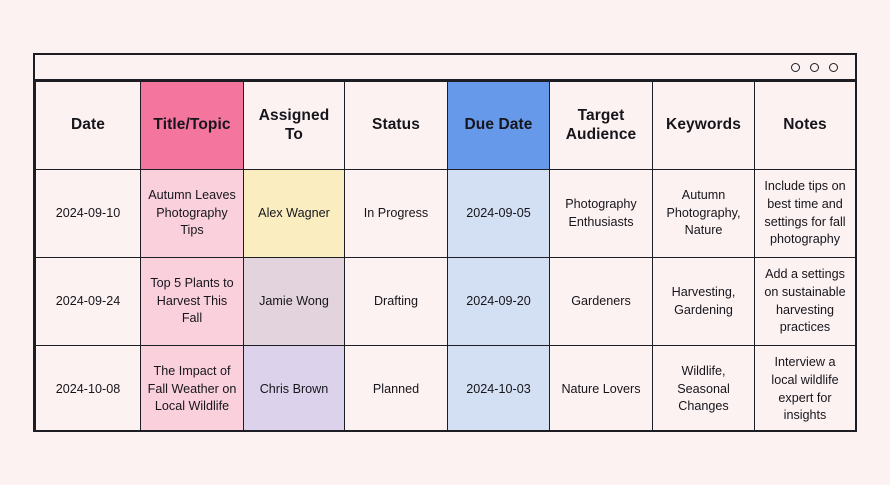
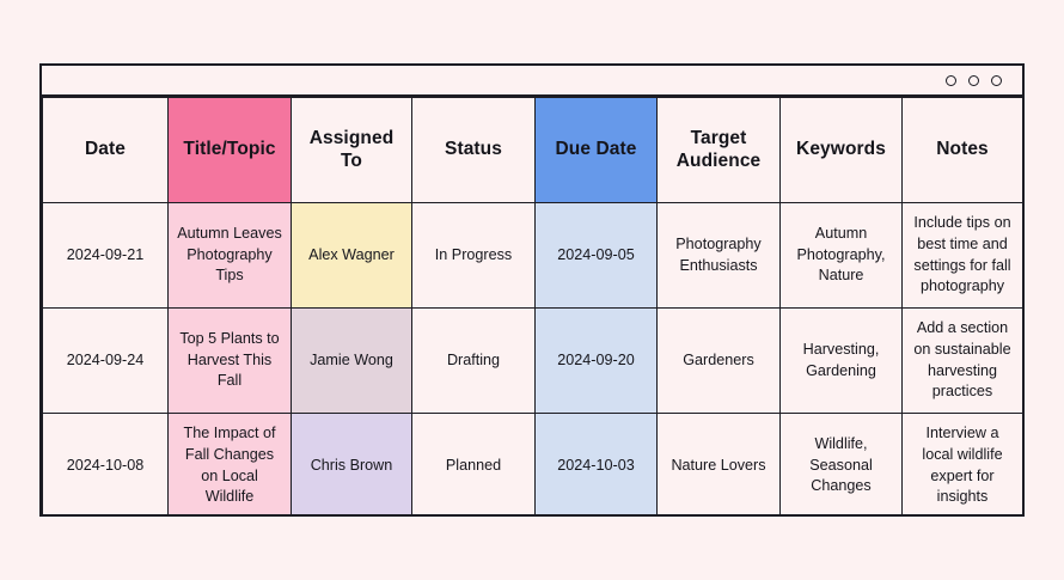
  Date	Title/Topic	Assigned To	Status	Due Date	Target Audience	Keywords	Notes
- 2024-09-10	Autumn Leaves Photography Tips	Alex Wagner	In Progress	2024-09-05	Photography Enthusiasts	Autumn Photography, Nature	Include tips on best time and settings for fall photography
+ 2024-09-21	Autumn Leaves Photography Tips	Alex Wagner	In Progress	2024-09-05	Photography Enthusiasts	Autumn Photography, Nature	Include tips on best time and settings for fall photography
- 2024-09-24	Top 5 Plants to Harvest This Fall	Jamie Wong	Drafting	2024-09-20	Gardeners	Harvesting, Gardening	Add a settings on sustainable harvesting practices
+ 2024-09-24	Top 5 Plants to Harvest This Fall	Jamie Wong	Drafting	2024-09-20	Gardeners	Harvesting, Gardening	Add a section on sustainable harvesting practices
- 2024-10-08	The Impact of Fall Weather on Local Wildlife	Chris Brown	Planned	2024-10-03	Nature Lovers	Wildlife, Seasonal Changes	Interview a local wildlife expert for insights
+ 2024-10-08	The Impact of Fall Changes on Local Wildlife	Chris Brown	Planned	2024-10-03	Nature Lovers	Wildlife, Seasonal Changes	Interview a local wildlife expert for insights
